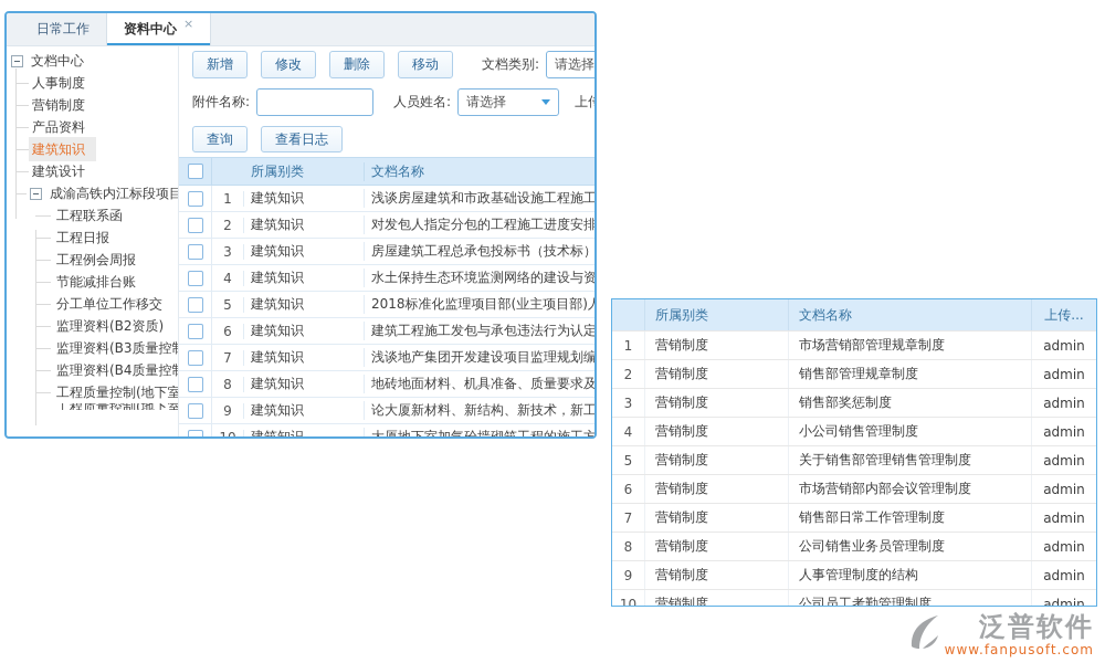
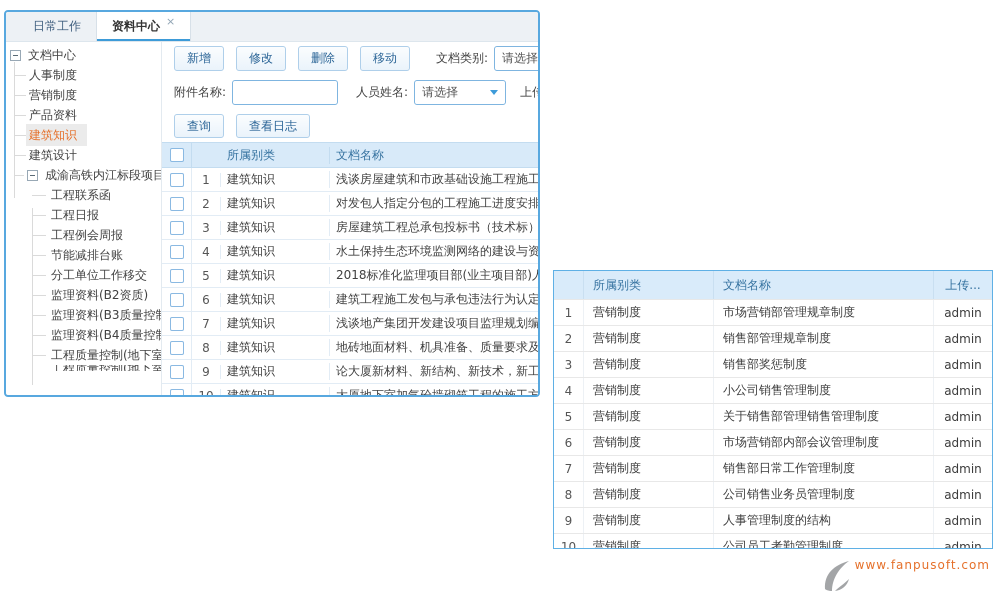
  日常工作
  资料中心
  ×
  文档中心
  人事制度
  营销制度
  产品资料
  建筑知识
  建筑设计
  成渝高铁内江标段项目
  工程联系函
  工程日报
  工程例会周报
  节能减排台账
  分工单位工作移交
  监理资料(B2资质)
  监理资料(B3质量控
  监理资料(B4质量控
  工程质量控制(地下室
  工程质量控制(地下室
  新增
  修改
  删除
  移动
  文档类别:
  请选择
  附件名称:
  人员姓名:
  请选择
  查询
  查看日志
  所属别类
  文档名称
  1
  建筑知识
  浅谈房屋建筑和市政基础设施工程施工
  2
  建筑知识
  对发包人指定分包的工程施工进度安排
  3
  建筑知识
  房屋建筑工程总承包投标书（技术标）
  4
  建筑知识
  水土保持生态环境监测网络的建设与资
  5
  建筑知识
  2018标准化监理项目部(业主项目部)人
  6
  建筑知识
  建筑工程施工发包与承包违法行为认定
  7
  建筑知识
  浅谈地产集团开发建设项目监理规划编
  8
  建筑知识
  地砖地面材料、机具准备、质量要求及
  9
  建筑知识
  论大厦新材料、新结构、新技术，新工
  所属别类
  文档名称
  上传...
  1
  营销制度
  市场营销部管理规章制度
  admin
  2
  营销制度
  销售部管理规章制度
  admin
  3
  营销制度
  销售部奖惩制度
  admin
  4
  营销制度
  小公司销售管理制度
  admin
  5
  营销制度
  关于销售部管理销售管理制度
  admin
  6
  营销制度
  市场营销部内部会议管理制度
  admin
  7
  营销制度
  销售部日常工作管理制度
  admin
  8
  营销制度
  公司销售业务员管理制度
  admin
  9
  营销制度
  人事管理制度的结构
  admin
  10
  营销制度
  公司员工考勤管理制度
  admin
- 泛普软件
  www.fanpusoft.com
